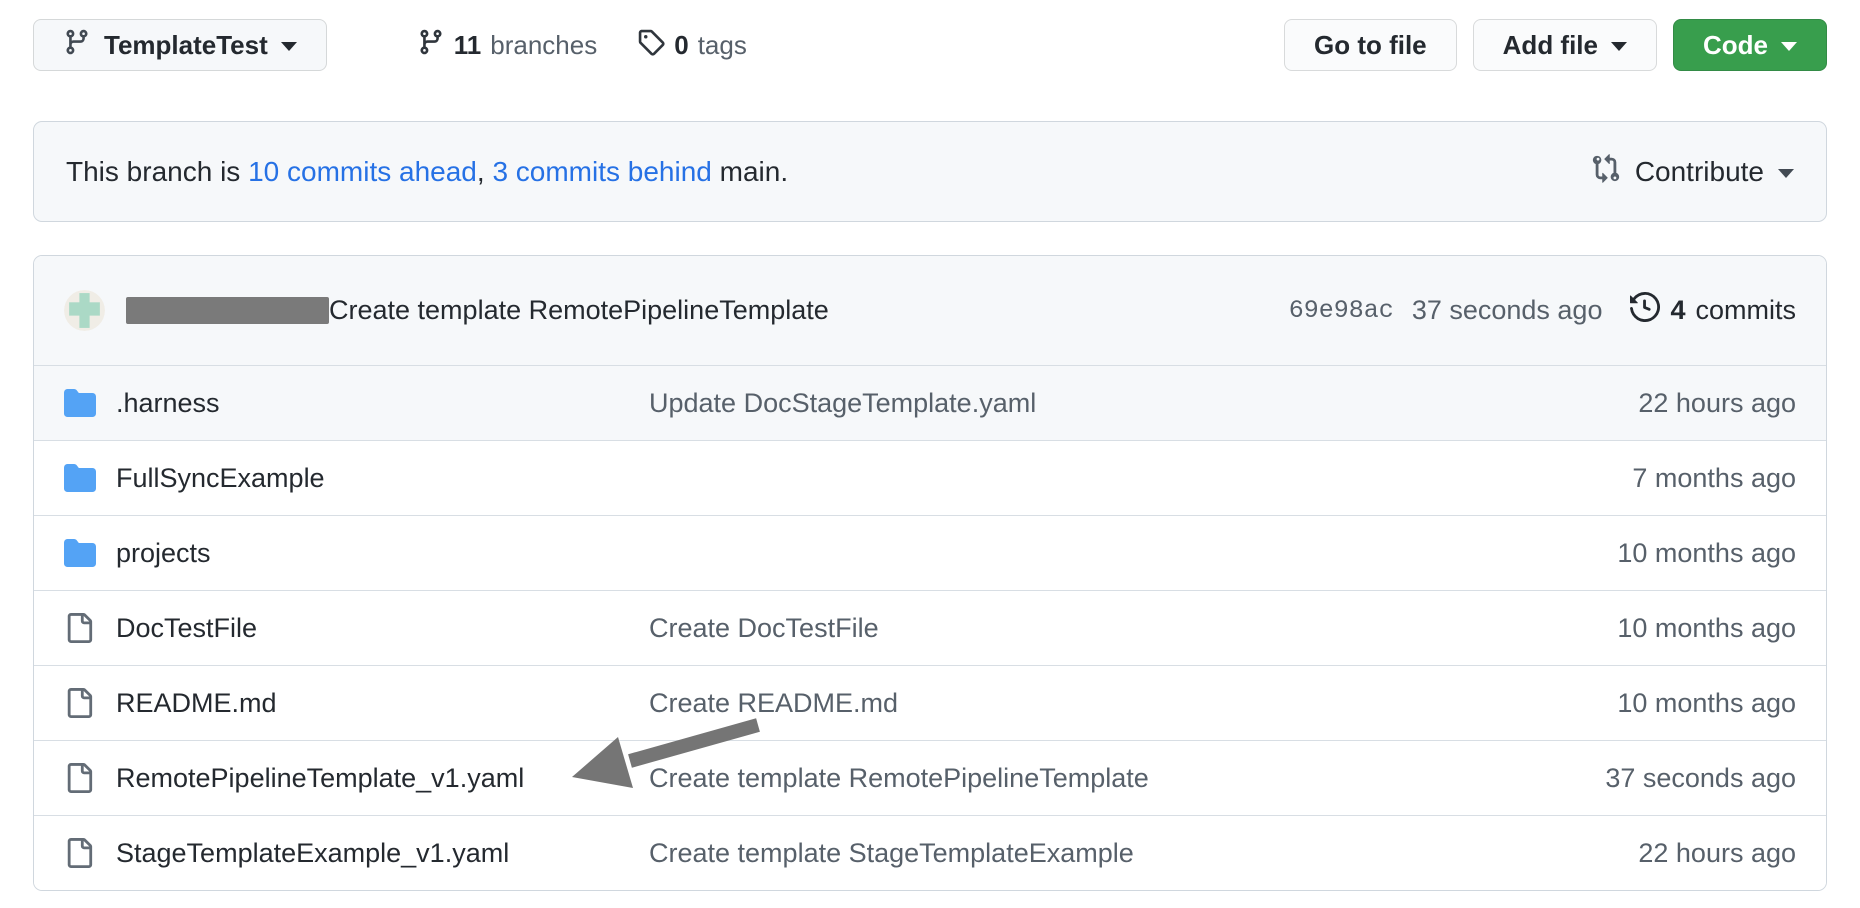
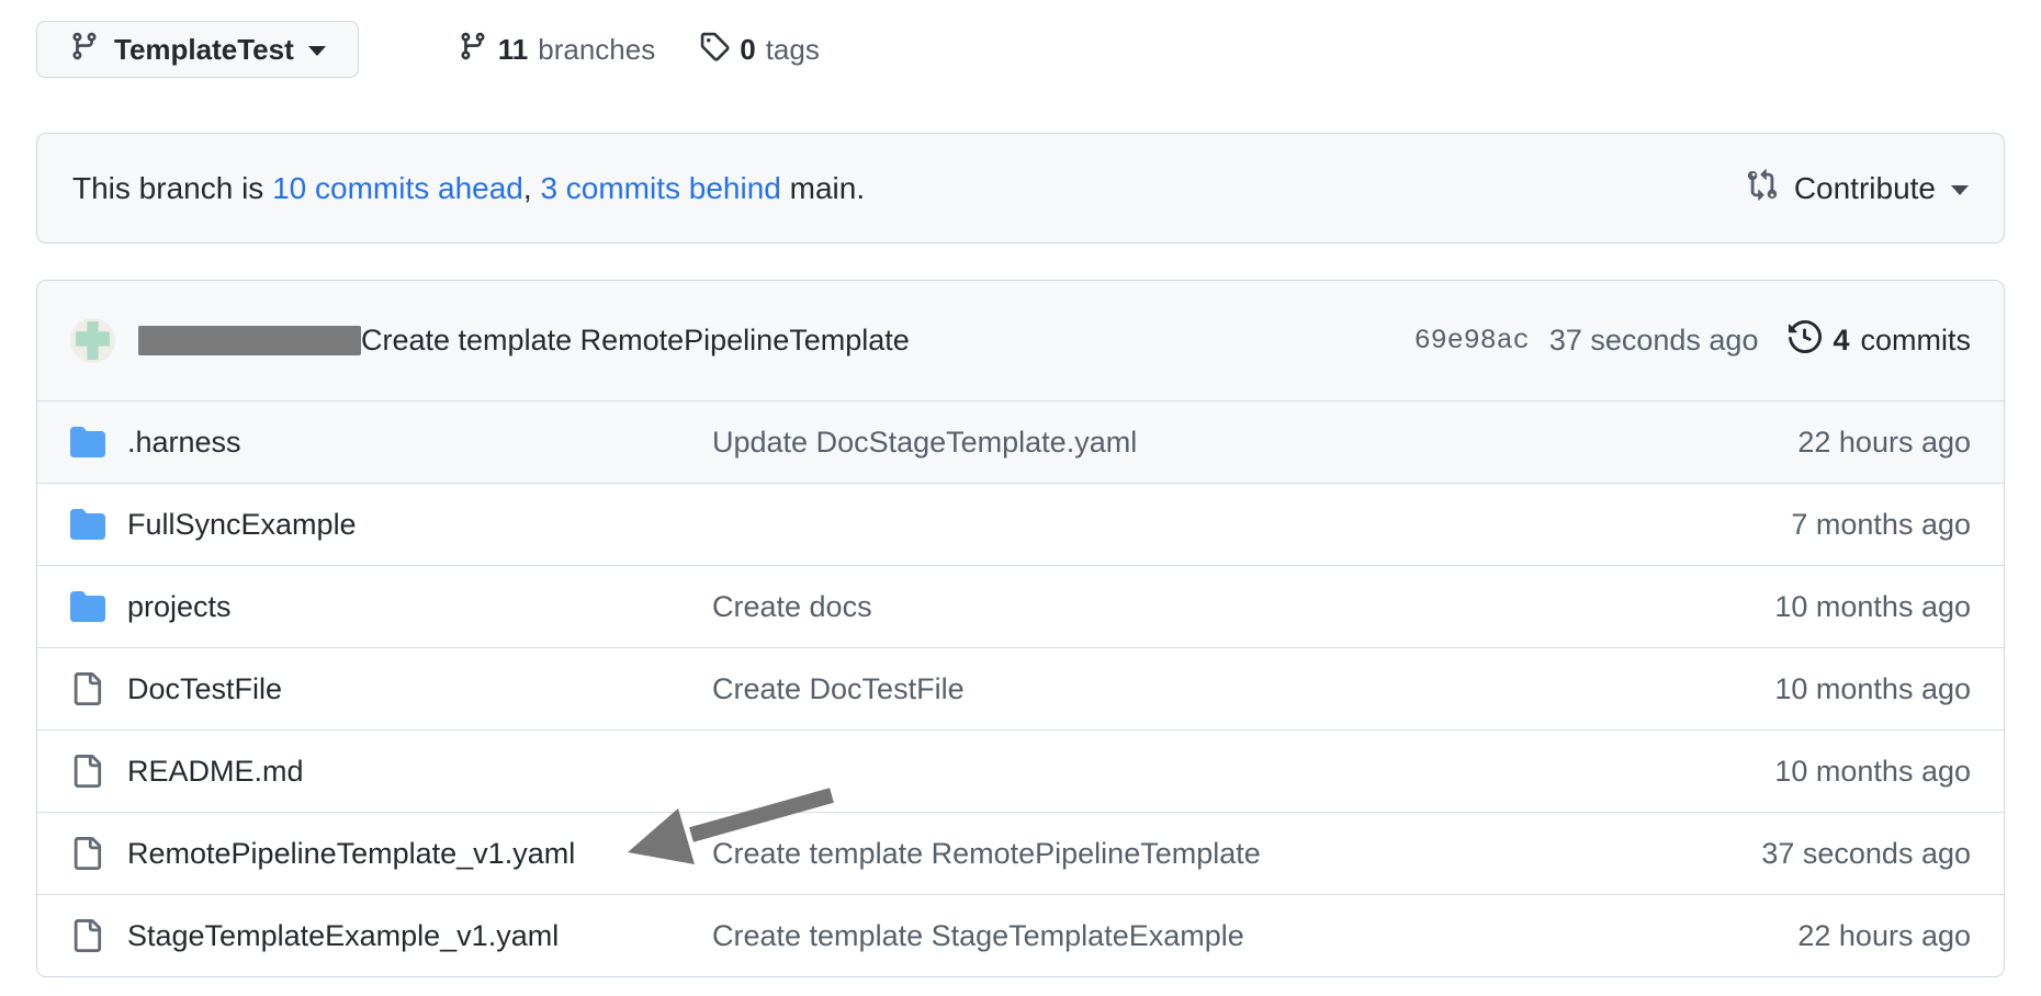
  TemplateTest
  11
  branches
  0
  tags
- Go to file
- Add file
- Code
  This branch is 10 commits ahead, 3 commits behind main.
  Contribute
  Create template RemotePipelineTemplate
  69e98ac
  37 seconds ago
  4
  commits
  .harness
  Update DocStageTemplate.yaml
  22 hours ago
  FullSyncExample
  7 months ago
  projects
+ Create docs
  10 months ago
  DocTestFile
  Create DocTestFile
  10 months ago
  README.md
- Create README.md
  10 months ago
  RemotePipelineTemplate_v1.yaml
  Create template RemotePipelineTemplate
  37 seconds ago
  StageTemplateExample_v1.yaml
  Create template StageTemplateExample
  22 hours ago
